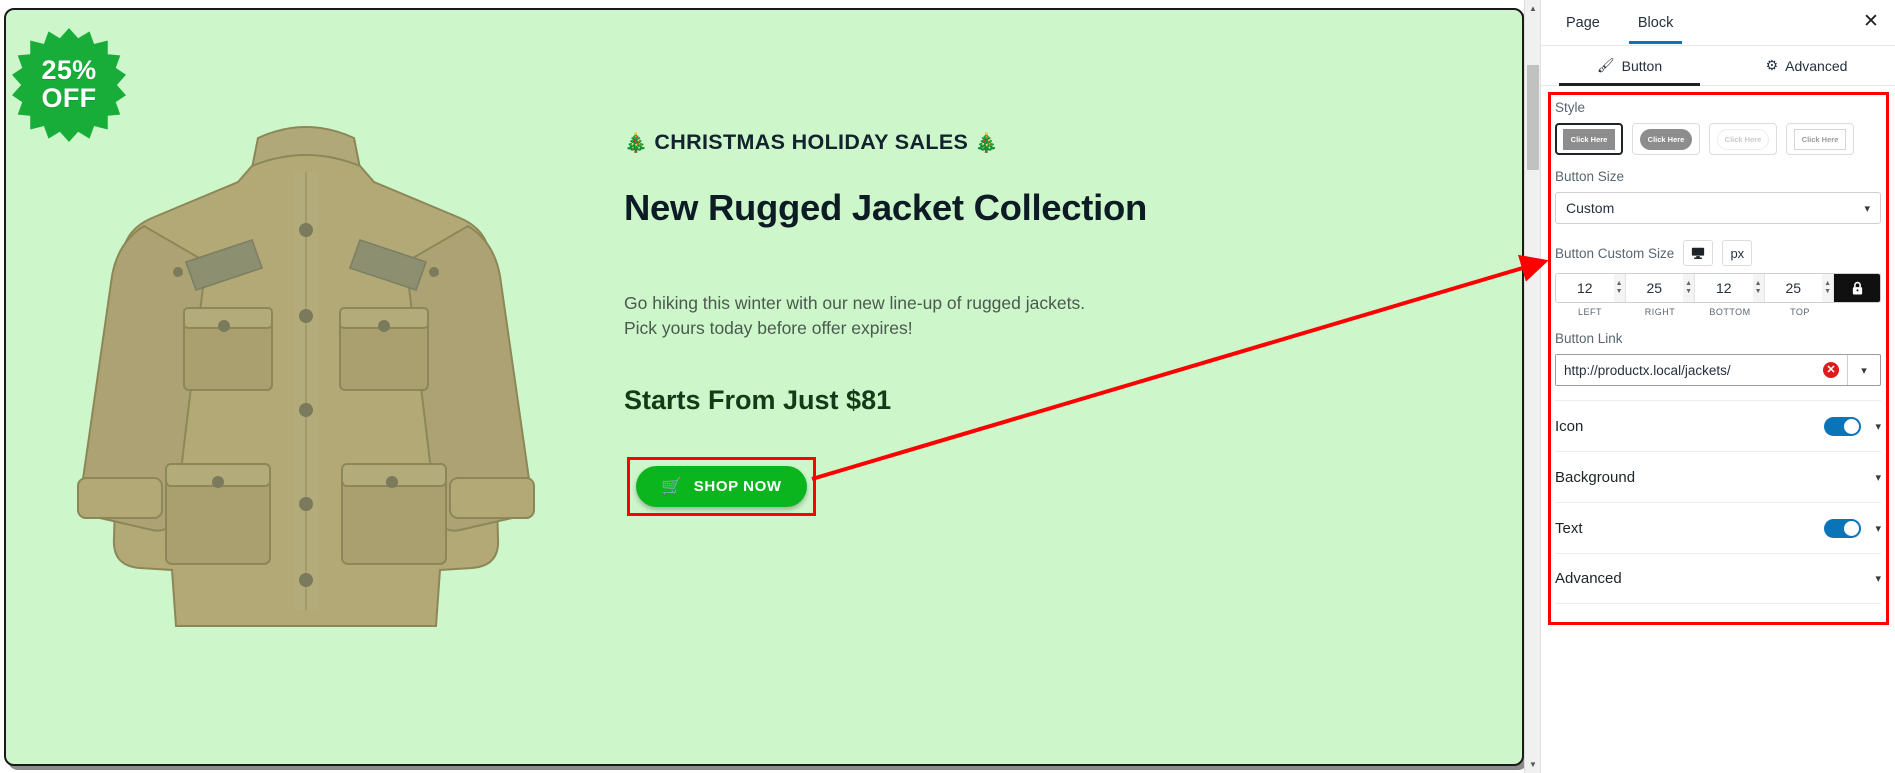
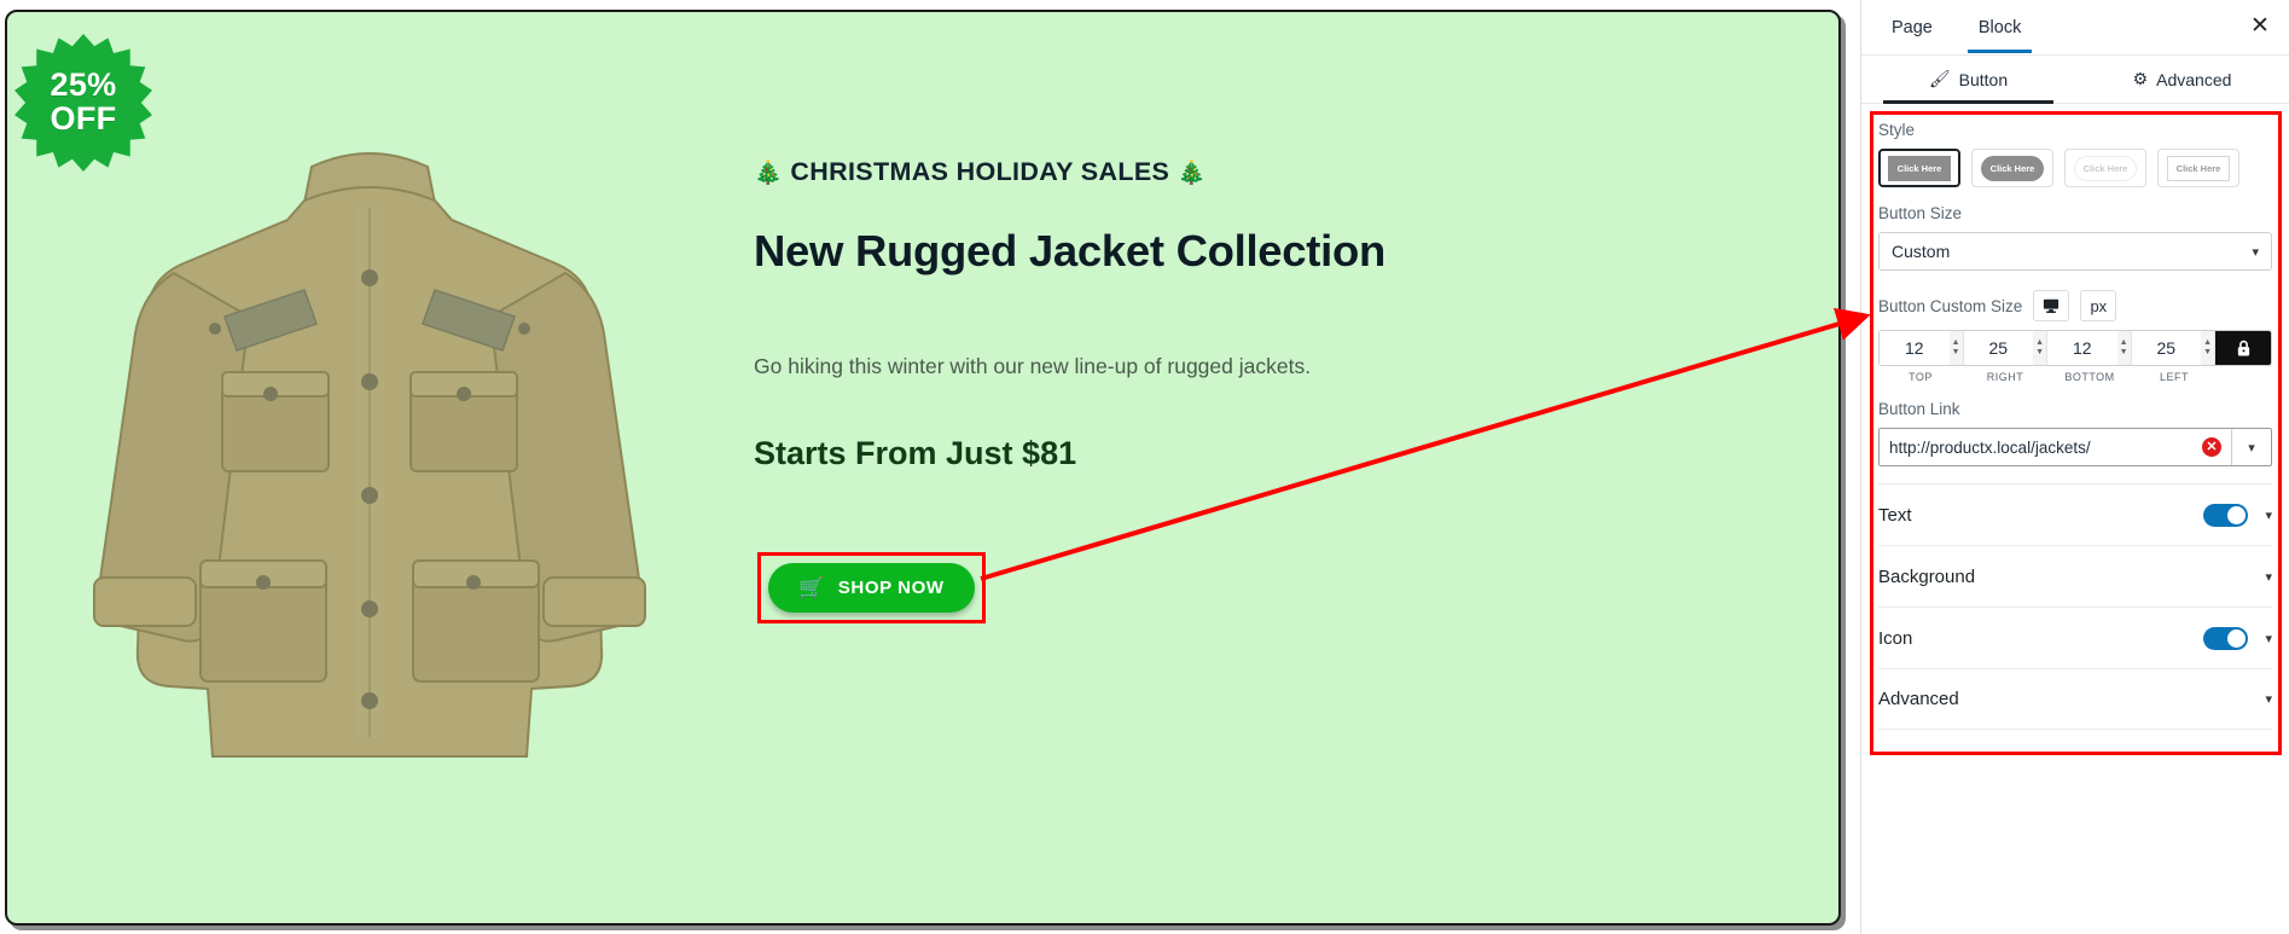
  25%
  OFF
  🎄 CHRISTMAS HOLIDAY SALES 🎄
  New Rugged Jacket Collection
  Go hiking this winter with our new line-up of rugged jackets.
- Pick yours today before offer expires!
  Starts From Just $81
  🛒
  SHOP NOW
- ▲
- ▼
  Page
  Block
  ✕
  🖌
  Button
  ⚙
  Advanced
  Style
  Click Here
  Click Here
  Click Here
  Click Here
  Button Size
  Custom
  ▾
  Button Custom Size
  px
  12
  25
  12
  25
- LEFT
+ TOP
  RIGHT
  BOTTOM
- TOP
+ LEFT
  Button Link
  http://productx.local/jackets/
  ✕
  ▾
- Icon
+ Text
  ▾
  Background
  ▾
- Text
+ Icon
  ▾
  Advanced
  ▾
